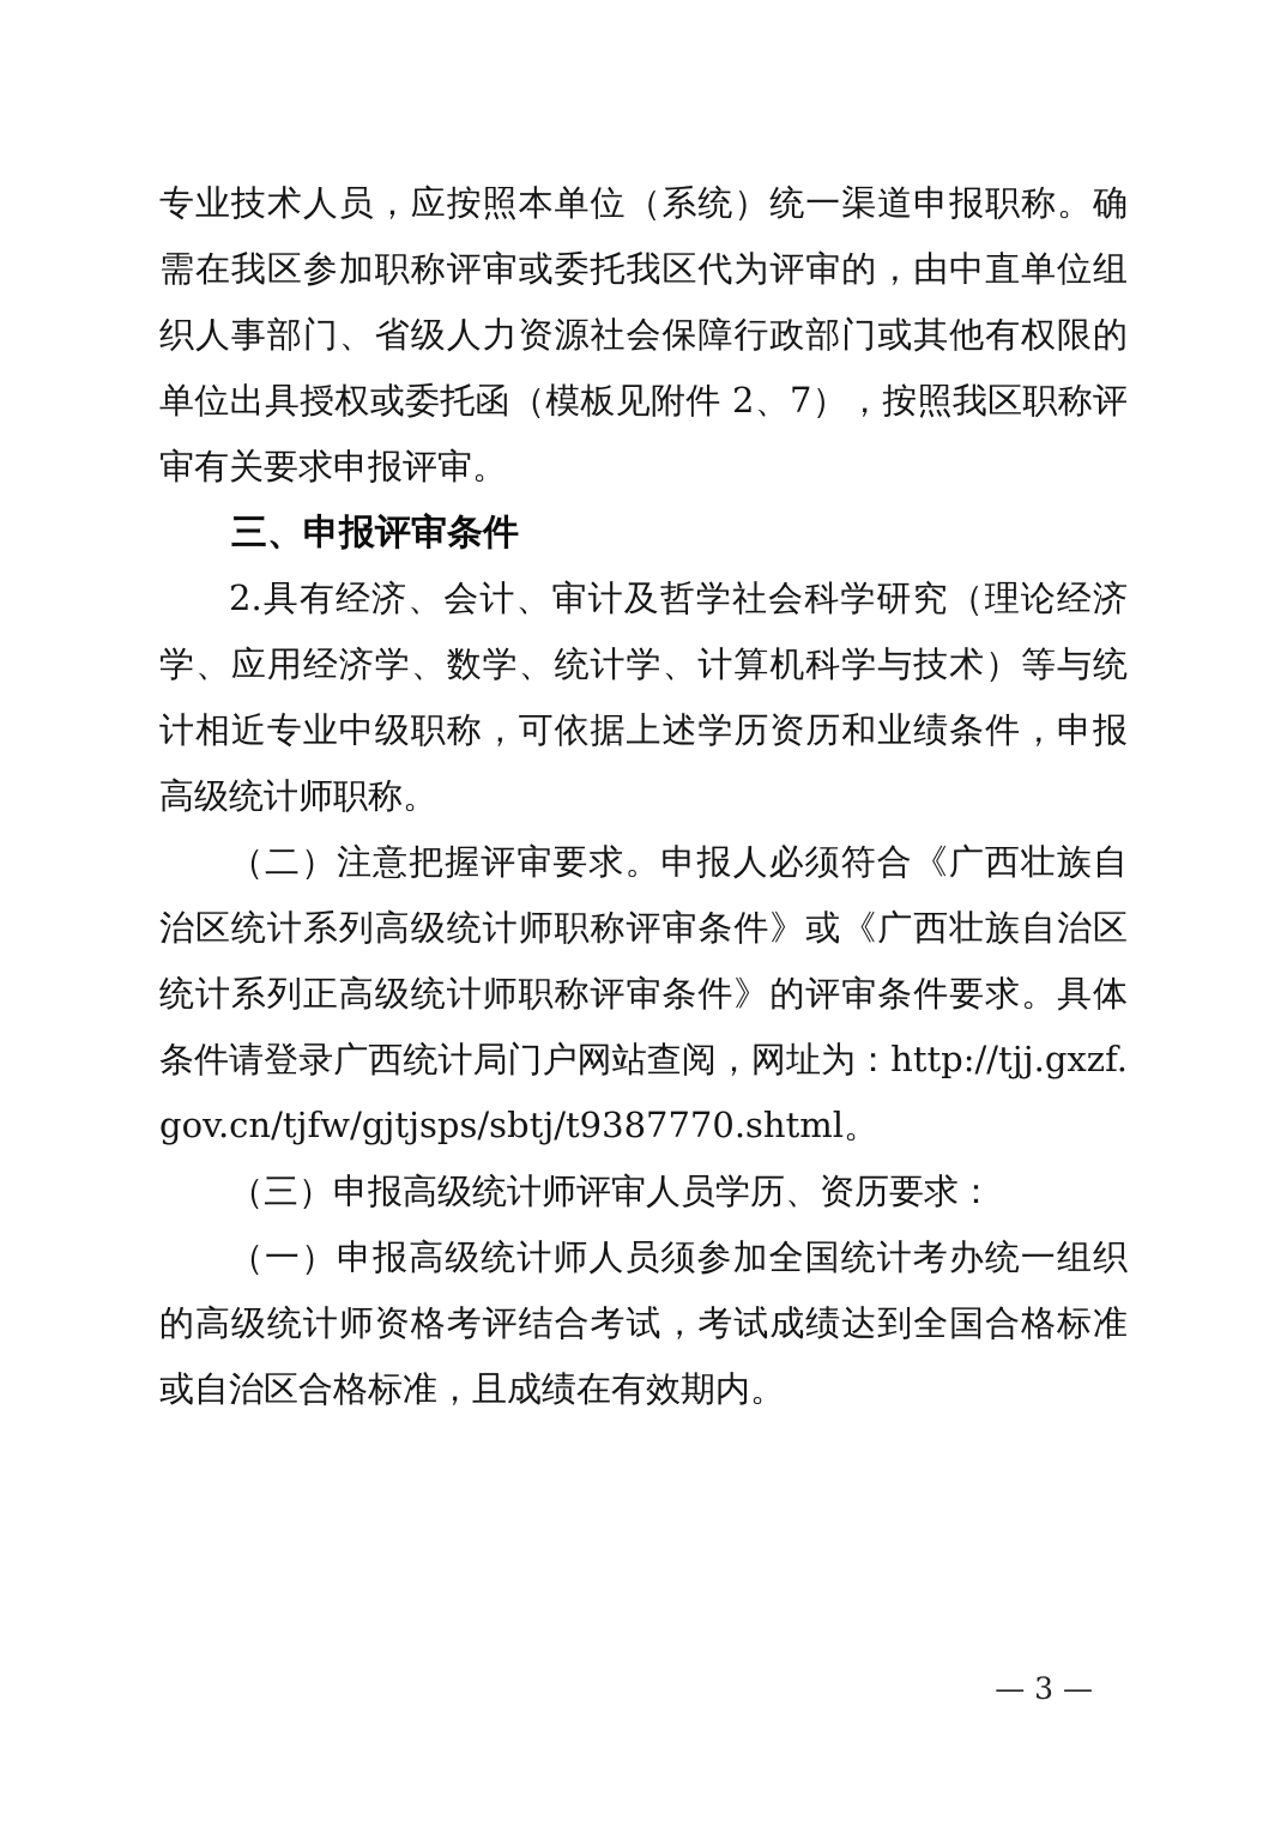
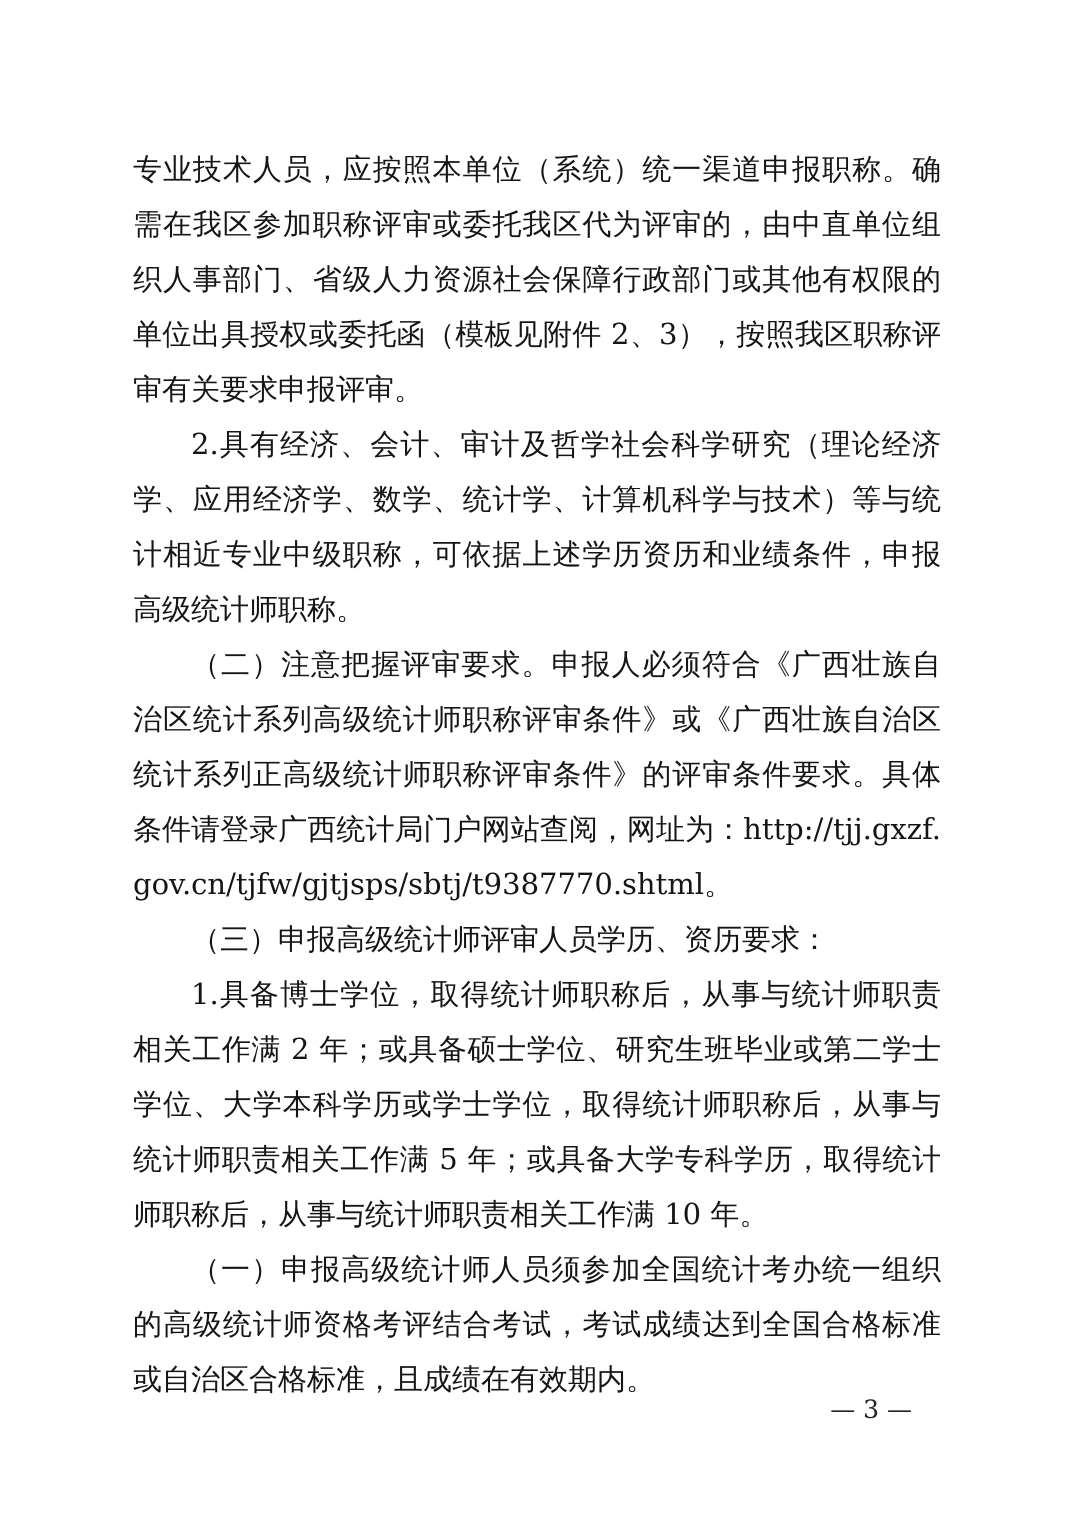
- 专业技术人员，应按照本单位（系统）统一渠道申报职称。确需在我区参加职称评审或委托我区代为评审的，由中直单位组织人事部门、省级人力资源社会保障行政部门或其他有权限的单位出具授权或委托函（模板见附件 2、7），按照我区职称评审有关要求申报评审。
+ 专业技术人员，应按照本单位（系统）统一渠道申报职称。确需在我区参加职称评审或委托我区代为评审的，由中直单位组织人事部门、省级人力资源社会保障行政部门或其他有权限的单位出具授权或委托函（模板见附件 2、3），按照我区职称评审有关要求申报评审。
- 三、申报评审条件
  2.具有经济、会计、审计及哲学社会科学研究（理论经济学、应用经济学、数学、统计学、计算机科学与技术）等与统计相近专业中级职称，可依据上述学历资历和业绩条件，申报高级统计师职称。
  （二）注意把握评审要求。申报人必须符合《广西壮族自治区统计系列高级统计师职称评审条件》或《广西壮族自治区统计系列正高级统计师职称评审条件》的评审条件要求。具体条件请登录广西统计局门户网站查阅，网址为：http://tjj.gxzf.gov.cn/tjfw/gjtjsps/sbtj/t9387770.shtml。
  （三）申报高级统计师评审人员学历、资历要求：
+ 1.具备博士学位，取得统计师职称后，从事与统计师职责相关工作满 2 年；或具备硕士学位、研究生班毕业或第二学士学位、大学本科学历或学士学位，取得统计师职称后，从事与统计师职责相关工作满 5 年；或具备大学专科学历，取得统计师职称后，从事与统计师职责相关工作满 10 年。
  （一）申报高级统计师人员须参加全国统计考办统一组织的高级统计师资格考评结合考试，考试成绩达到全国合格标准或自治区合格标准，且成绩在有效期内。
  — 3 —
